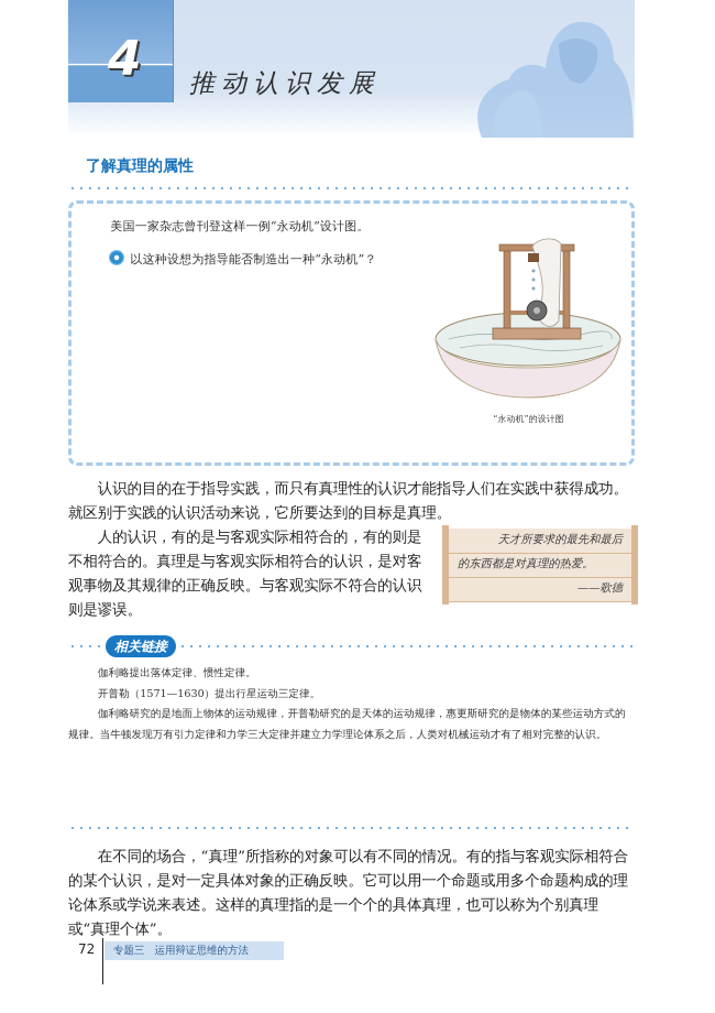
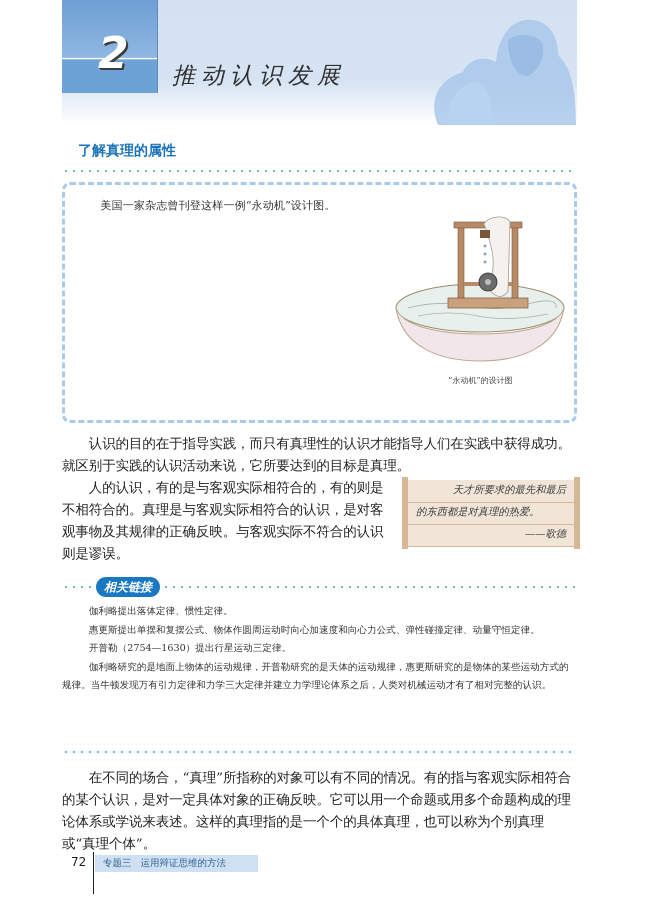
- 4
+ 2
  推动认识发展
  了解真理的属性
  美国一家杂志曾刊登这样一例“永动机”设计图。
- 以这种设想为指导能否制造出一种“永动机”？
  “永动机”的设计图
  认识的目的在于指导实践，而只有真理性的认识才能指导人们在实践中获得成功。就区别于实践的认识活动来说，它所要达到的目标是真理。
  人的认识，有的是与客观实际相符合的，有的则是不相符合的。真理是与客观实际相符合的认识，是对客观事物及其规律的正确反映。与客观实际不符合的认识则是谬误。
  天才所要求的最先和最后
  的东西都是对真理的热爱。
  ——歌德
  相关链接
  伽利略提出落体定律、惯性定律。
+ 惠更斯提出单摆和复摆公式、物体作圆周运动时向心加速度和向心力公式、弹性碰撞定律、动量守恒定律。
- 开普勒（1571—1630）提出行星运动三定律。
+ 开普勒（2754—1630）提出行星运动三定律。
  伽利略研究的是地面上物体的运动规律，开普勒研究的是天体的运动规律，惠更斯研究的是物体的某些运动方式的规律。当牛顿发现万有引力定律和力学三大定律并建立力学理论体系之后，人类对机械运动才有了相对完整的认识。
  在不同的场合，“真理”所指称的对象可以有不同的情况。有的指与客观实际相符合的某个认识，是对一定具体对象的正确反映。它可以用一个命题或用多个命题构成的理论体系或学说来表述。这样的真理指的是一个个的具体真理，也可以称为个别真理或“真理个体”。
  72
  专题三 运用辩证思维的方法
